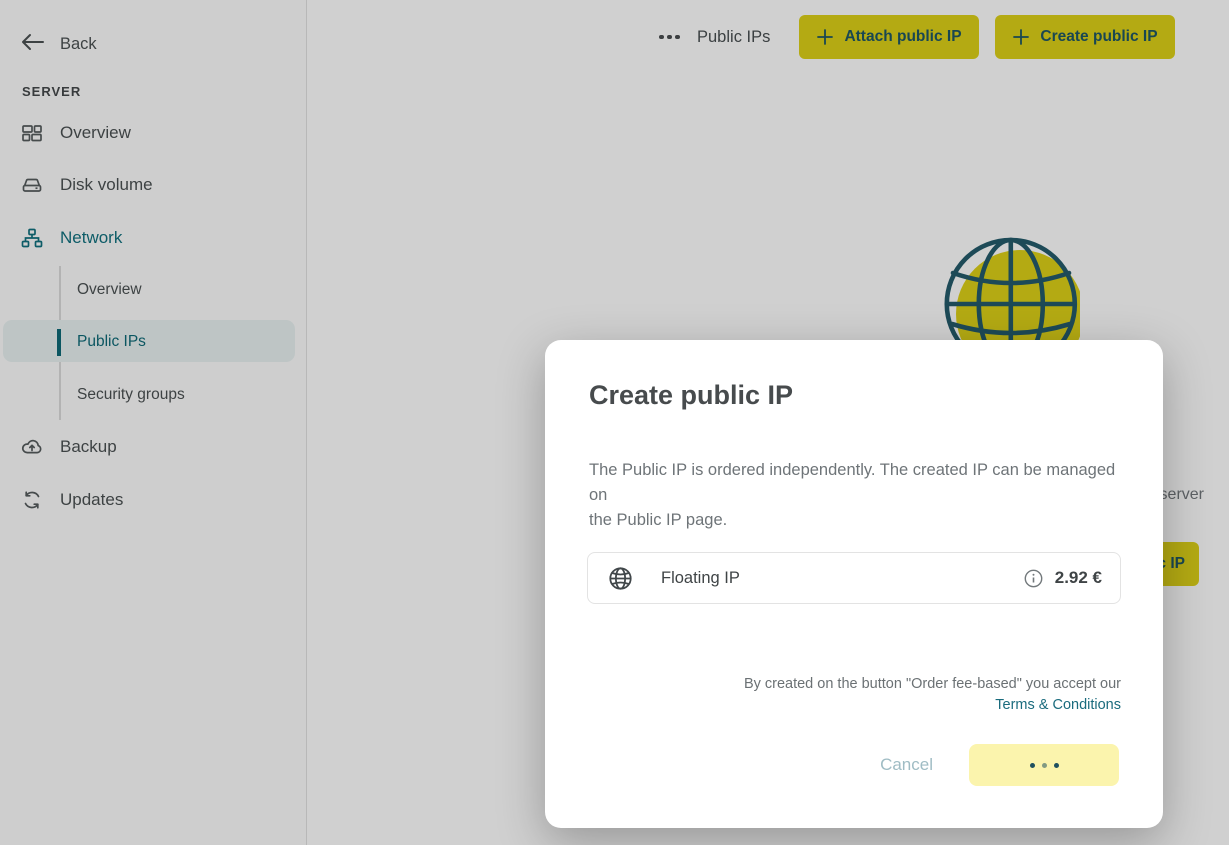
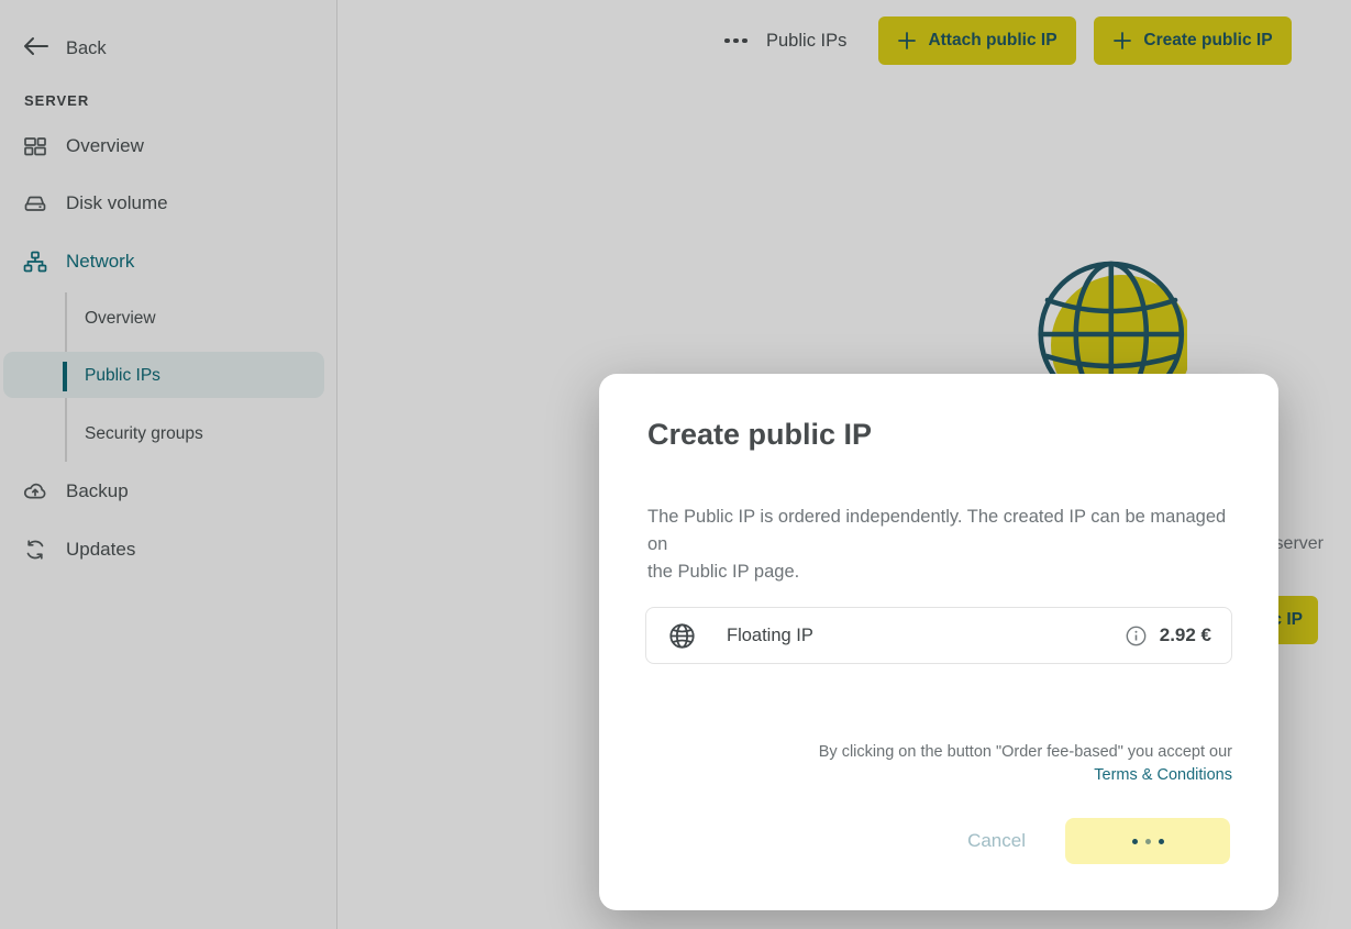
  Back
  SERVER
  Overview
  Disk volume
  Network
  Overview
  Public IPs
  Security groups
  Backup
  Updates
  Public IPs
  Attach public IP
  Create public IP
  server
  Create public IP
  The Public IP is ordered independently. The created IP can be managed on
  the Public IP page.
  Floating IP
  2.92 €
- By created on the button "Order fee-based" you accept our
+ By clicking on the button "Order fee-based" you accept our
  Terms & Conditions
  Cancel
